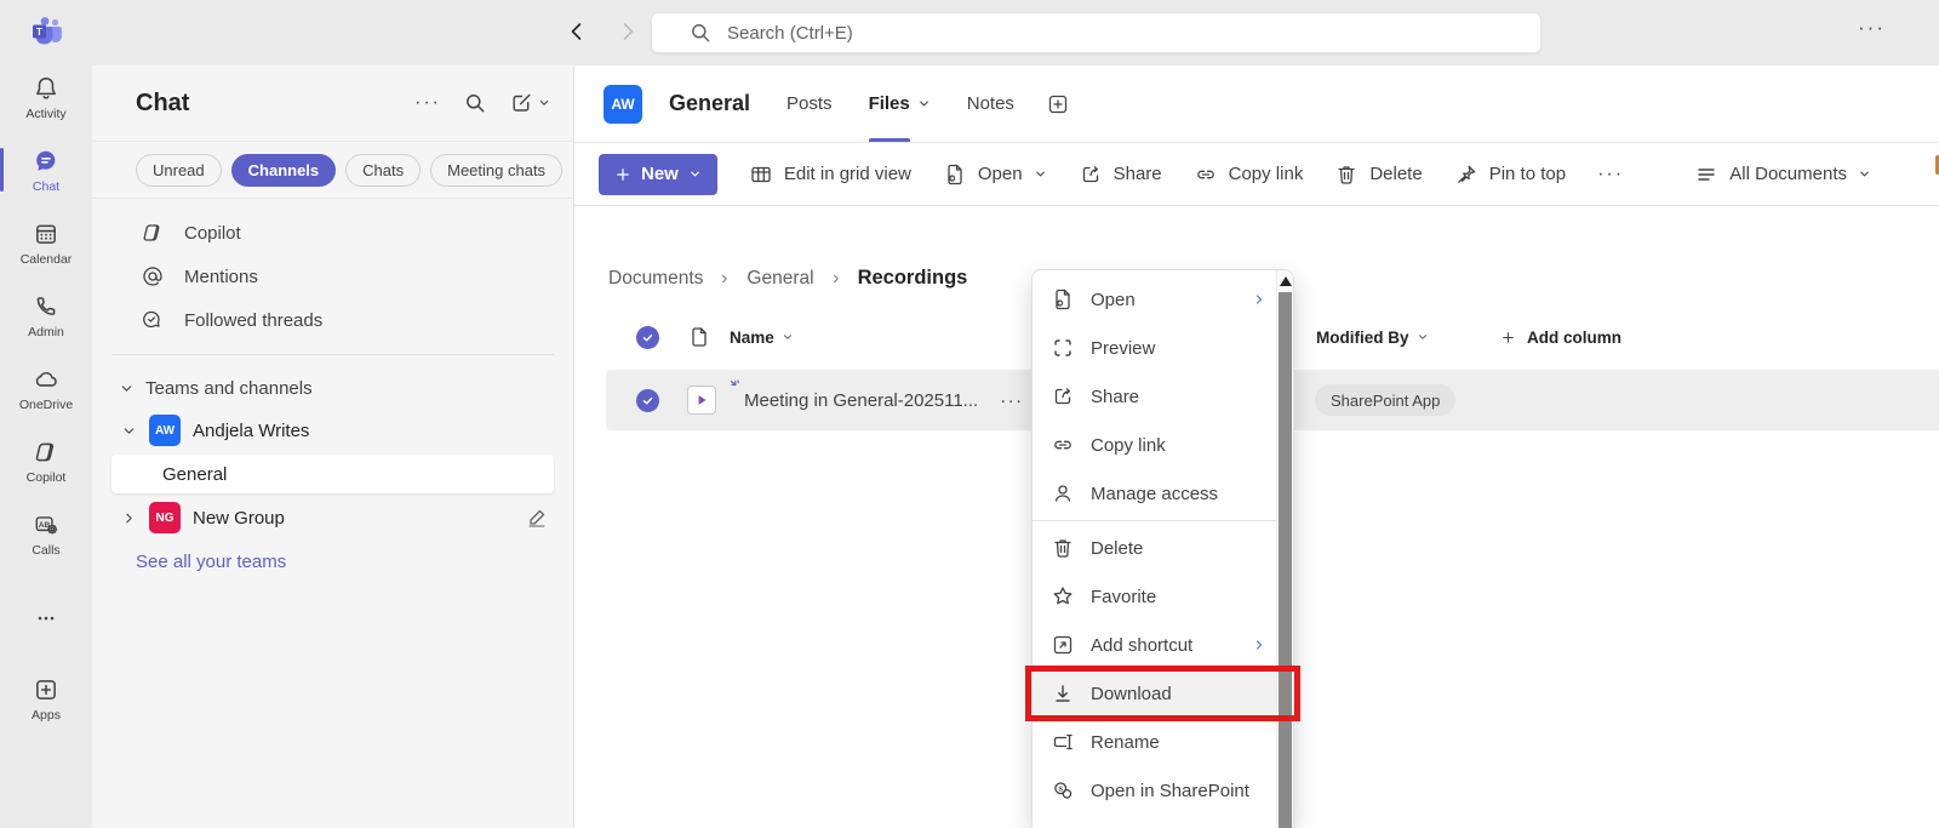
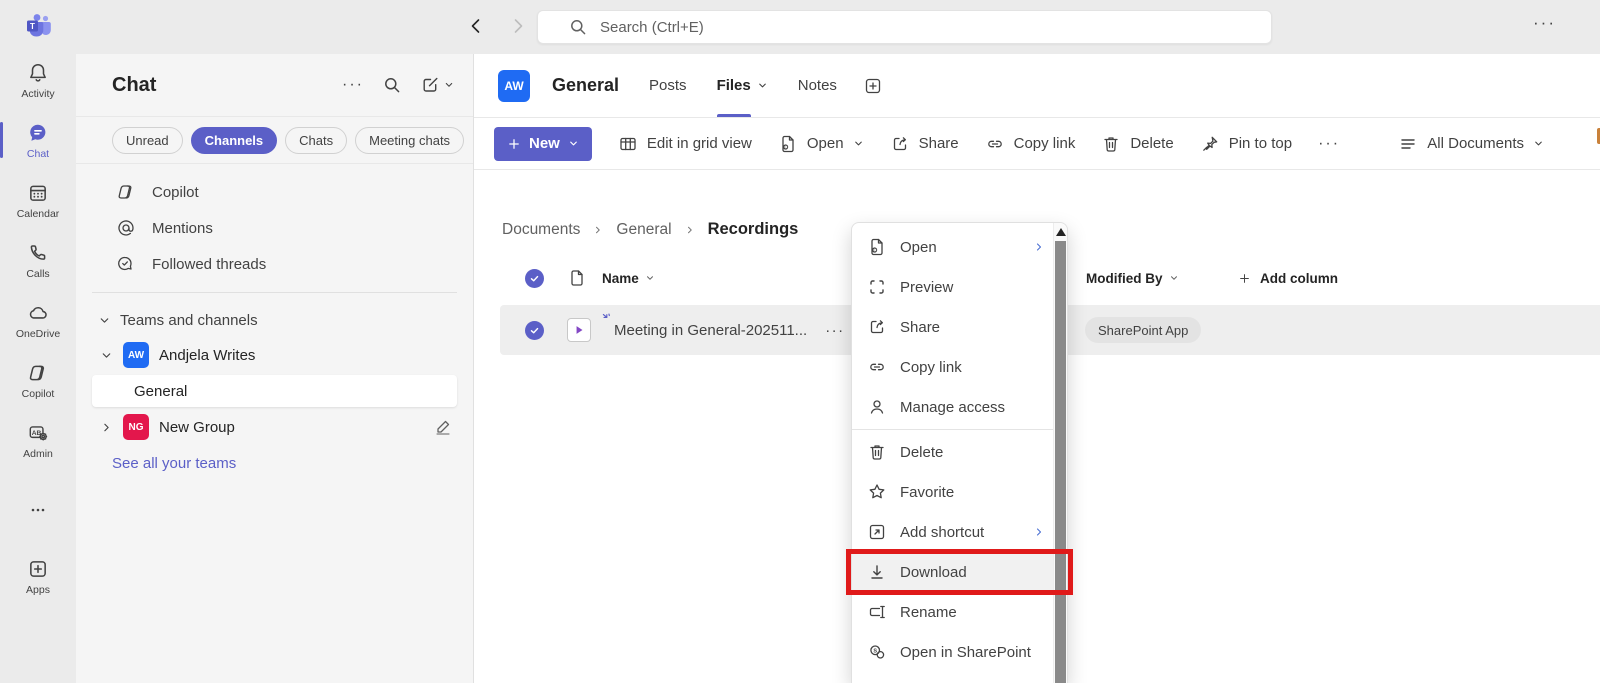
  T
  Search (Ctrl+E)
  ···
  Activity
  Chat
  Calendar
- Admin
+ Calls
  OneDrive
  Copilot
- Calls
+ Admin
  Apps
  Chat
  ···
  Unread
  Channels
  Chats
  Meeting chats
  Copilot
  Mentions
  Followed threads
  Teams and channels
  AW
  Andjela Writes
  General
  NG
  New Group
  See all your teams
  AW
  General
  Posts
  Files
  Notes
  New
  Edit in grid view
  Open
  Share
  Copy link
  Delete
  Pin to top
  ···
  All Documents
  Documents
  General
  Recordings
  Name
  Modified By
  Add column
  Meeting in General-202511...
  ···
  SharePoint App
  Open
  Preview
  Share
  Copy link
  Manage access
  Delete
  Favorite
  Add shortcut
  Download
  Rename
  Open in SharePoint
